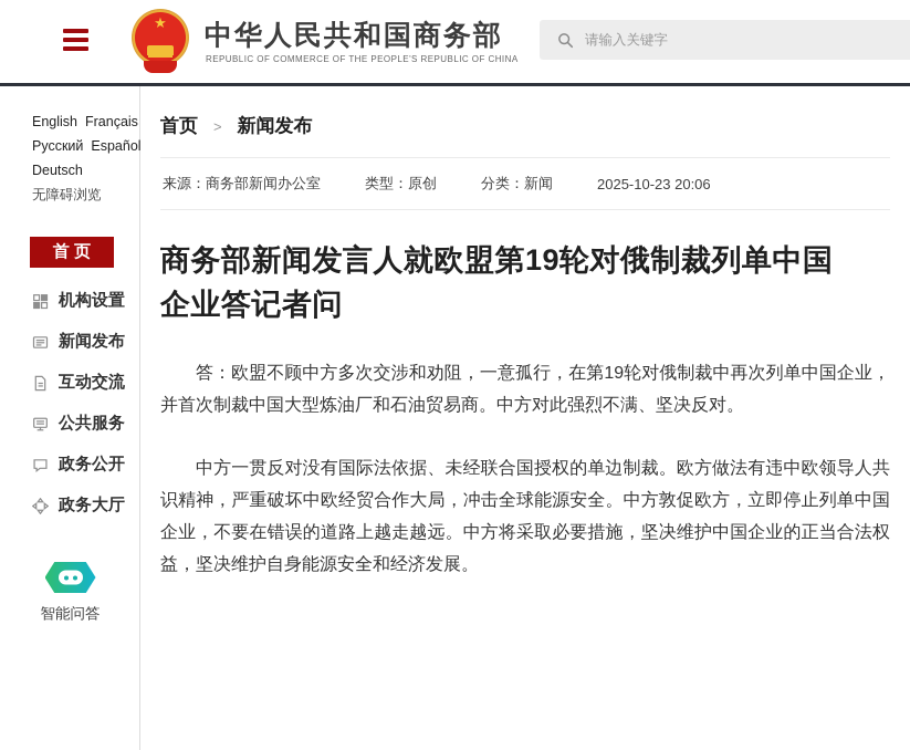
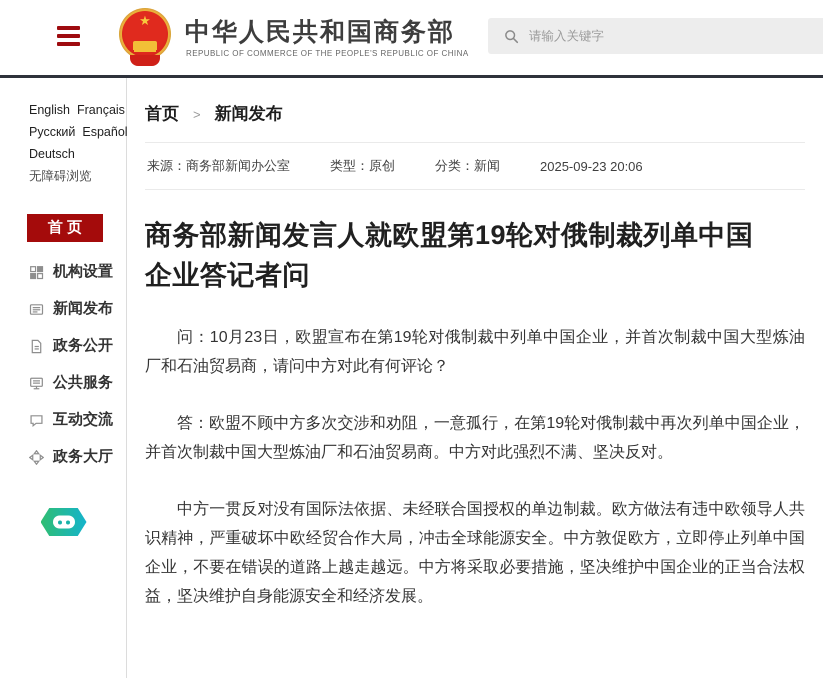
  ★
  中华人民共和国商务部
  REPUBLIC OF COMMERCE OF THE PEOPLE'S REPUBLIC OF CHINA
  请输入关键字
  English Français
  Русский Español
  Deutsch
  无障碍浏览
  首 页
  机构设置
  新闻发布
- 互动交流
+ 政务公开
  公共服务
- 政务公开
+ 互动交流
  政务大厅
- 智能问答
  首页
  >
  新闻发布
  来源：商务部新闻办公室
  类型：原创
  分类：新闻
- 2025-10-23 20:06
+ 2025-09-23 20:06
  商务部新闻发言人就欧盟第19轮对俄制裁列单中国企业答记者问
+ 问：10月23日，欧盟宣布在第19轮对俄制裁中列单中国企业，并首次制裁中国大型炼油厂和石油贸易商，请问中方对此有何评论？
  答：欧盟不顾中方多次交涉和劝阻，一意孤行，在第19轮对俄制裁中再次列单中国企业，并首次制裁中国大型炼油厂和石油贸易商。中方对此强烈不满、坚决反对。
  中方一贯反对没有国际法依据、未经联合国授权的单边制裁。欧方做法有违中欧领导人共识精神，严重破坏中欧经贸合作大局，冲击全球能源安全。中方敦促欧方，立即停止列单中国企业，不要在错误的道路上越走越远。中方将采取必要措施，坚决维护中国企业的正当合法权益，坚决维护自身能源安全和经济发展。
